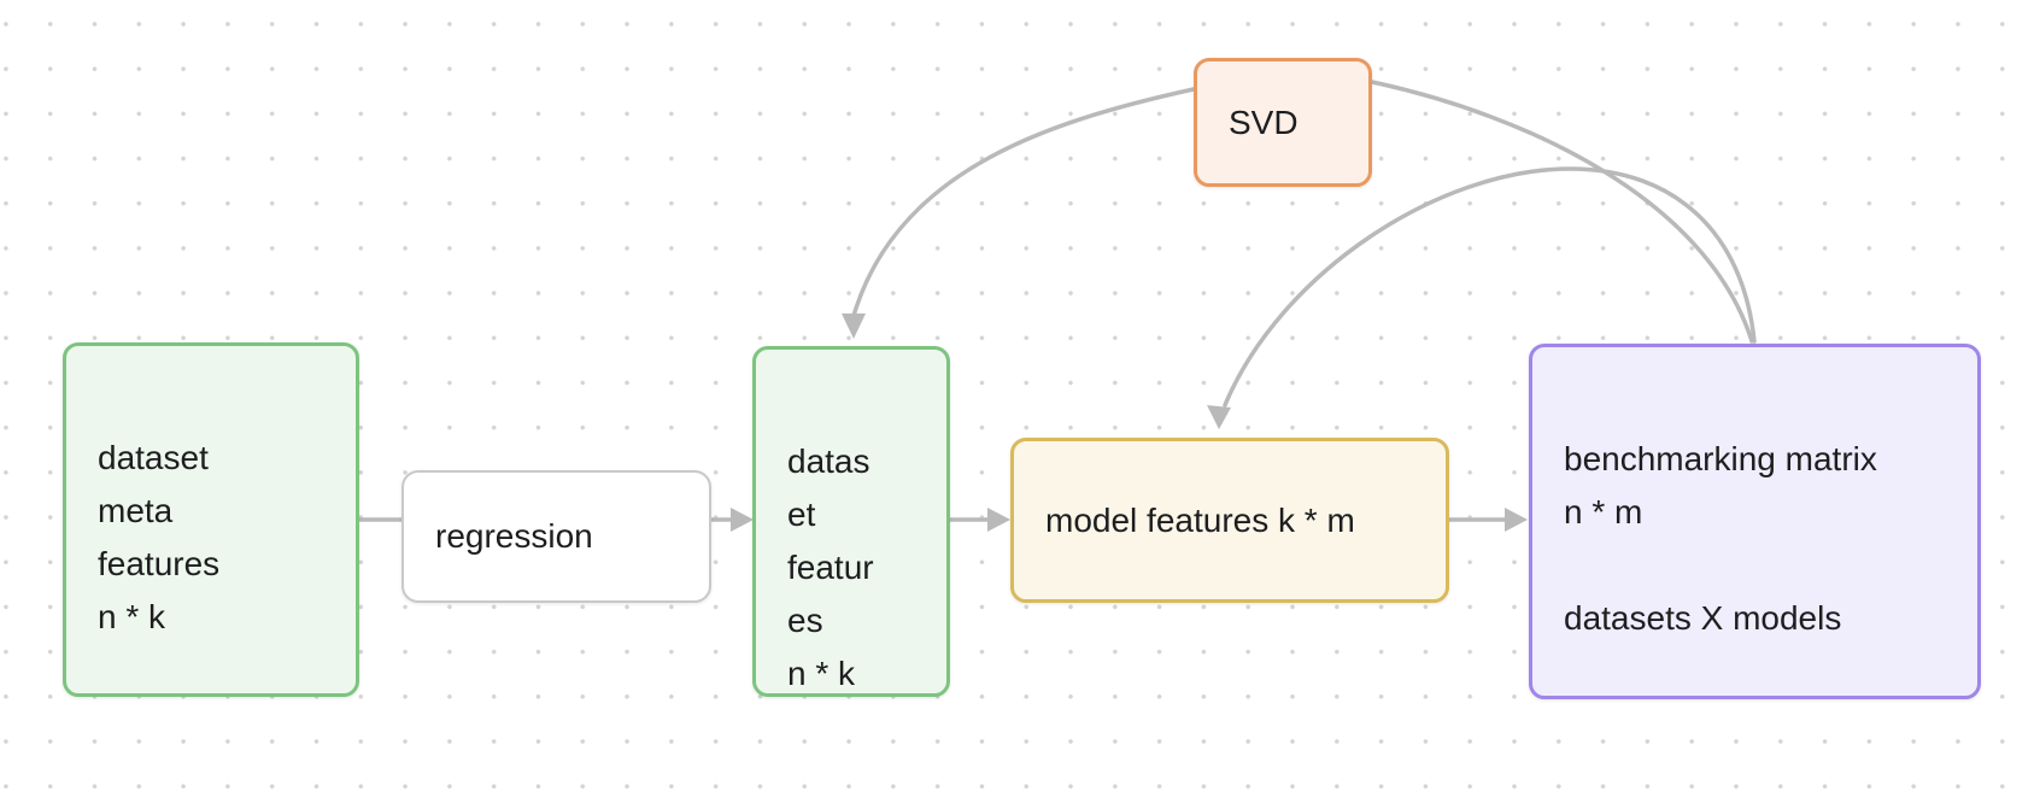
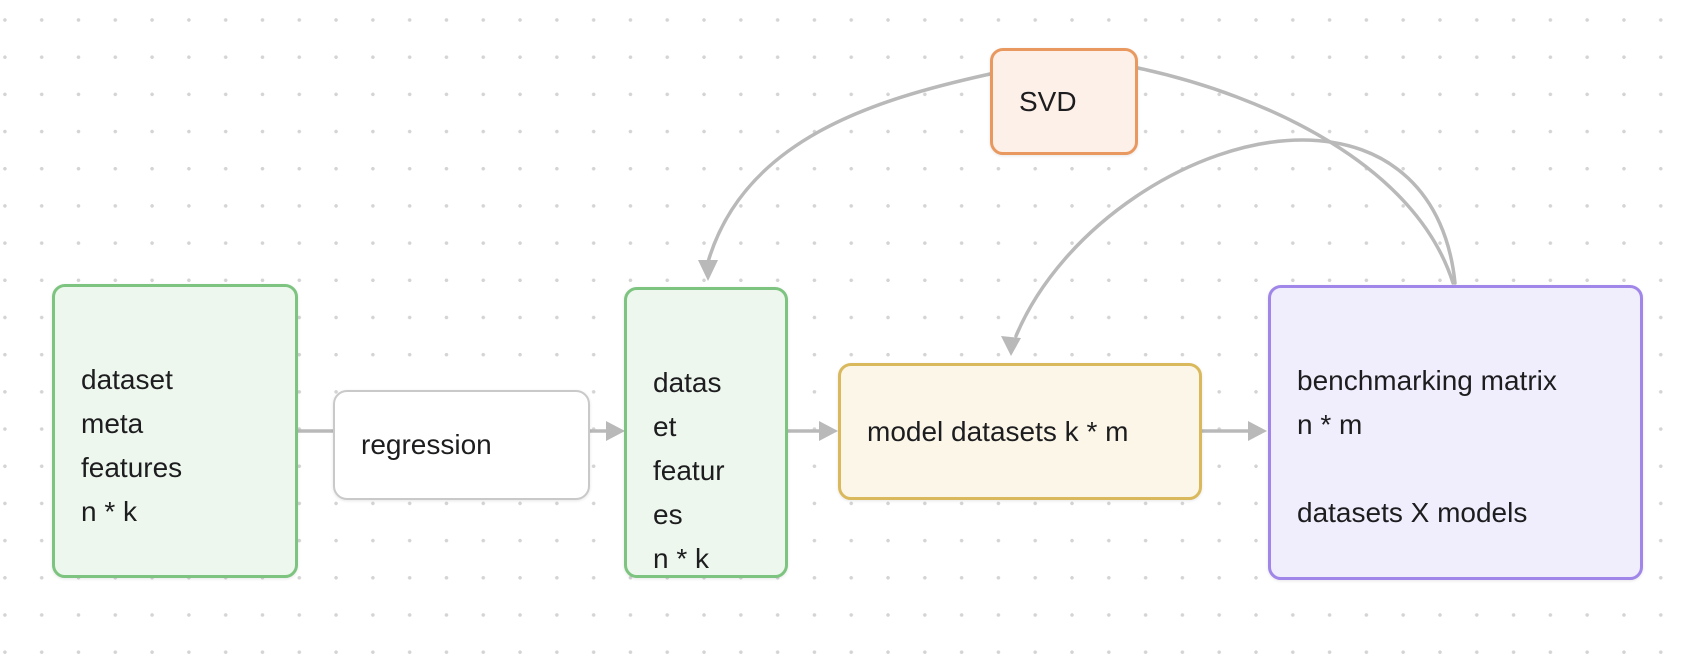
  dataset
  meta
  features
  n * k
  regression
  datas
  et
  featur
  es
  n * k
  SVD
- model features k * m
+ model datasets k * m
  benchmarking matrix
  n * m
  datasets X models
